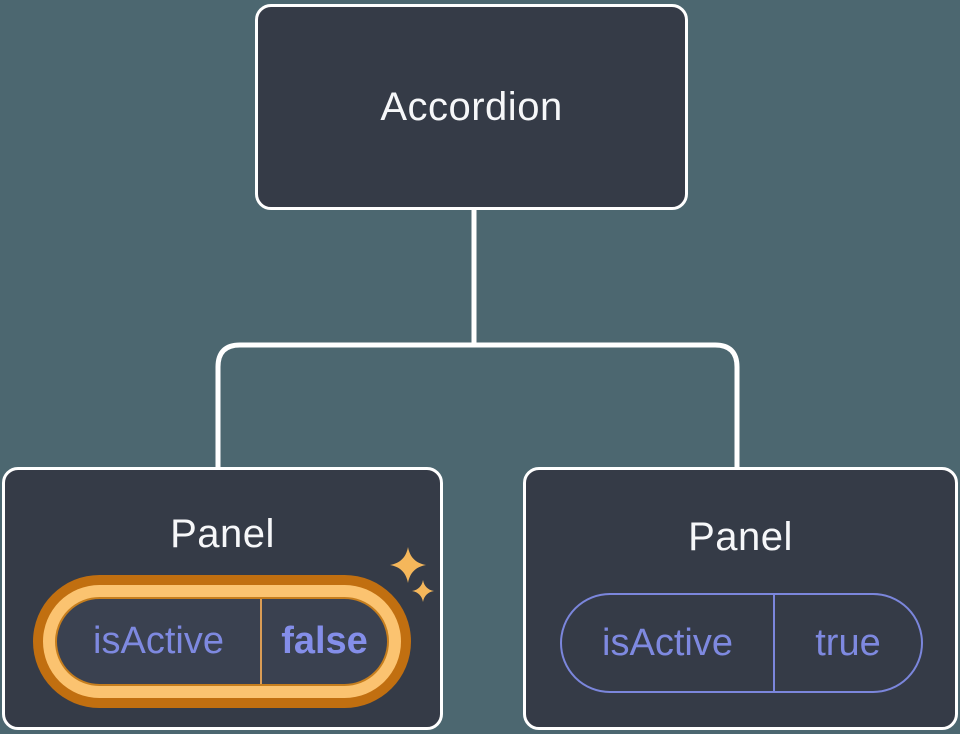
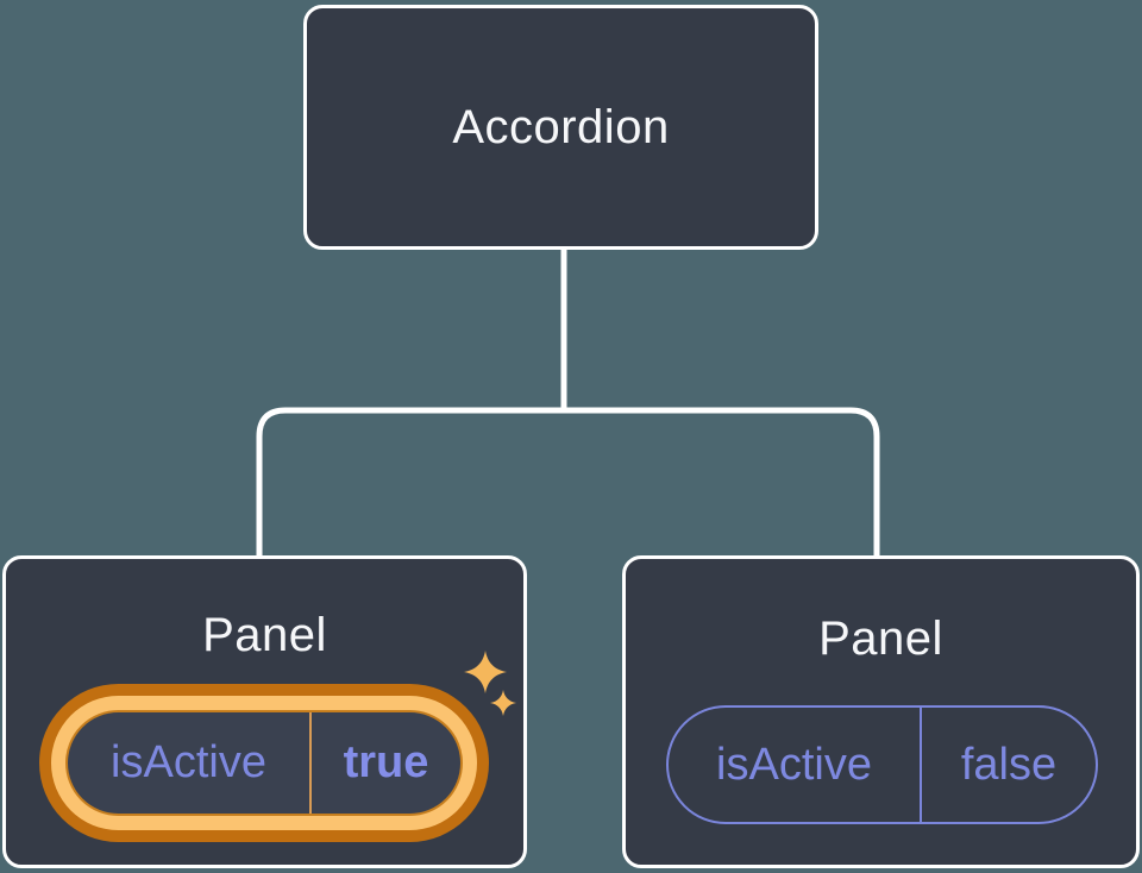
  Accordion
  Panel
  isActive
- false
+ true
  Panel
  isActive
- true
+ false
